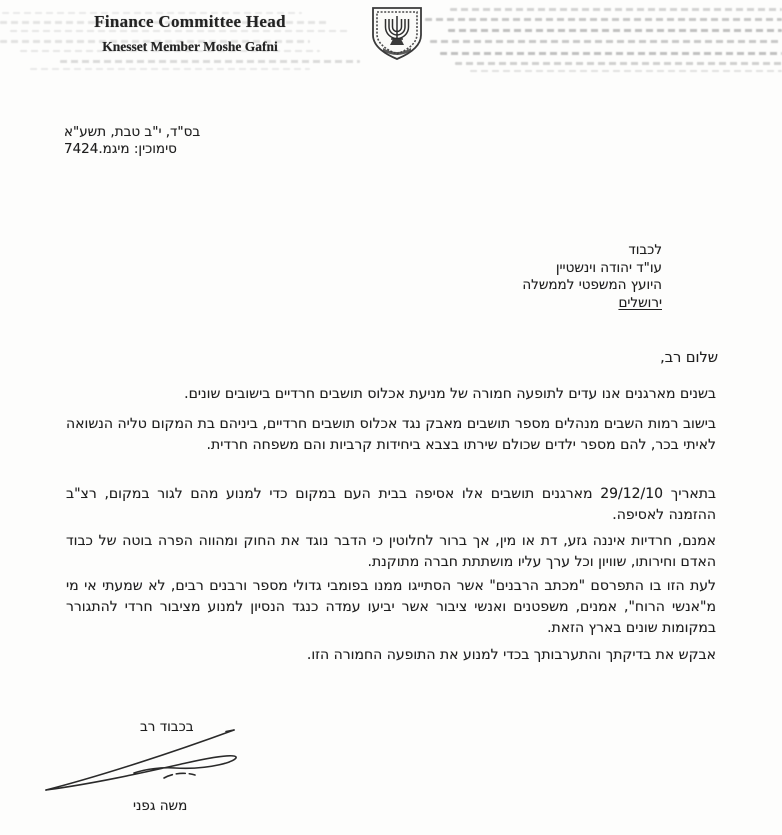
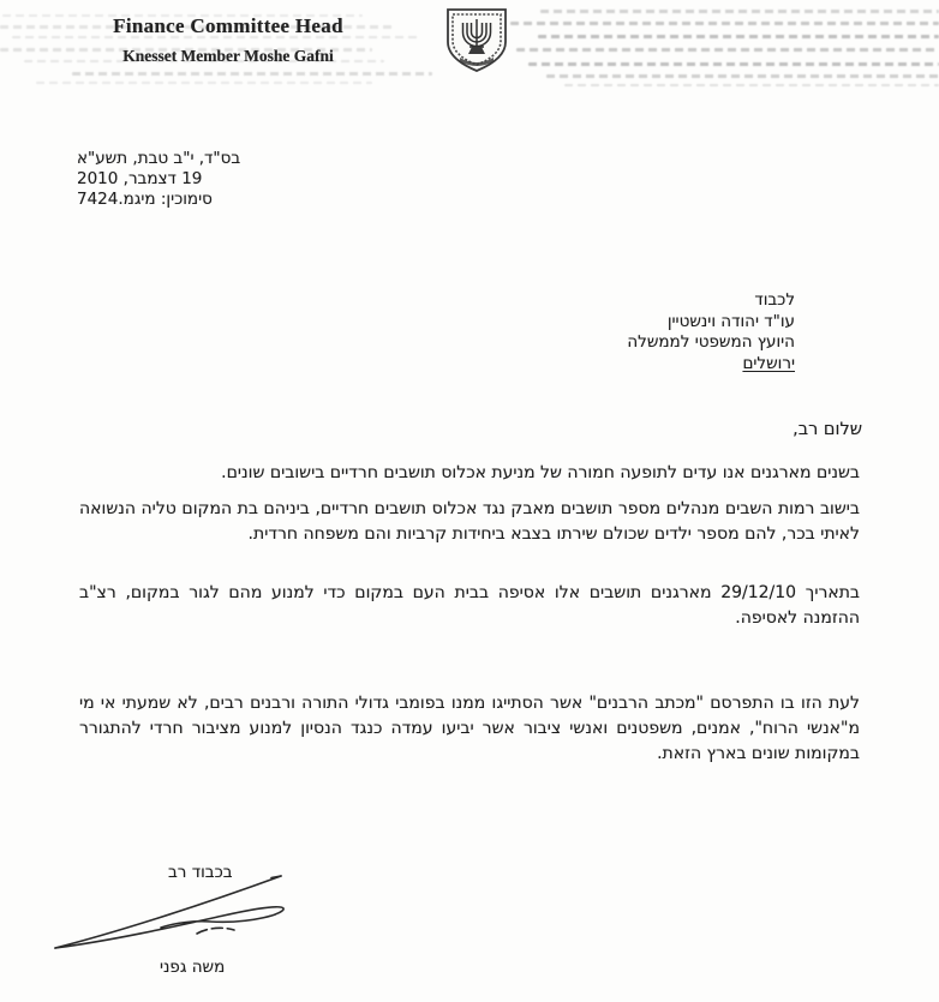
  Finance Committee Head
  Knesset Member Moshe Gafni
  בס"ד, י"ב טבת, תשע"א
+ 19 דצמבר, 2010
  סימוכין: מיגמ.7424
  לכבוד
  עו"ד יהודה וינשטיין
  היועץ המשפטי לממשלה
  ירושלים
  שלום רב,
  בשנים מארגנים אנו עדים לתופעה חמורה של מניעת אכלוס תושבים חרדיים בישובים שונים.
  בישוב רמות השבים מנהלים מספר תושבים מאבק נגד אכלוס תושבים חרדיים, ביניהם בת המקום טליה הנשואה לאיתי בכר, להם מספר ילדים שכולם שירתו בצבא ביחידות קרביות והם משפחה חרדית.
  בתאריך 29/12/10 מארגנים תושבים אלו אסיפה בבית העם במקום כדי למנוע מהם לגור במקום, רצ"ב ההזמנה לאסיפה.
- אמנם, חרדיות איננה גזע, דת או מין, אך ברור לחלוטין כי הדבר נוגד את החוק ומהווה הפרה בוטה של כבוד האדם וחירותו, שוויון וכל ערך עליו מושתתת חברה מתוקנת.
- לעת הזו בו התפרסם "מכתב הרבנים" אשר הסתייגו ממנו בפומבי גדולי מספר ורבנים רבים, לא שמעתי אי מי מ"אנשי הרוח", אמנים, משפטנים ואנשי ציבור אשר יביעו עמדה כנגד הנסיון למנוע מציבור חרדי להתגורר במקומות שונים בארץ הזאת.
+ לעת הזו בו התפרסם "מכתב הרבנים" אשר הסתייגו ממנו בפומבי גדולי התורה ורבנים רבים, לא שמעתי אי מי מ"אנשי הרוח", אמנים, משפטנים ואנשי ציבור אשר יביעו עמדה כנגד הנסיון למנוע מציבור חרדי להתגורר במקומות שונים בארץ הזאת.
- אבקש את בדיקתך והתערבותך בכדי למנוע את התופעה החמורה הזו.
  בכבוד רב
  משה גפני
